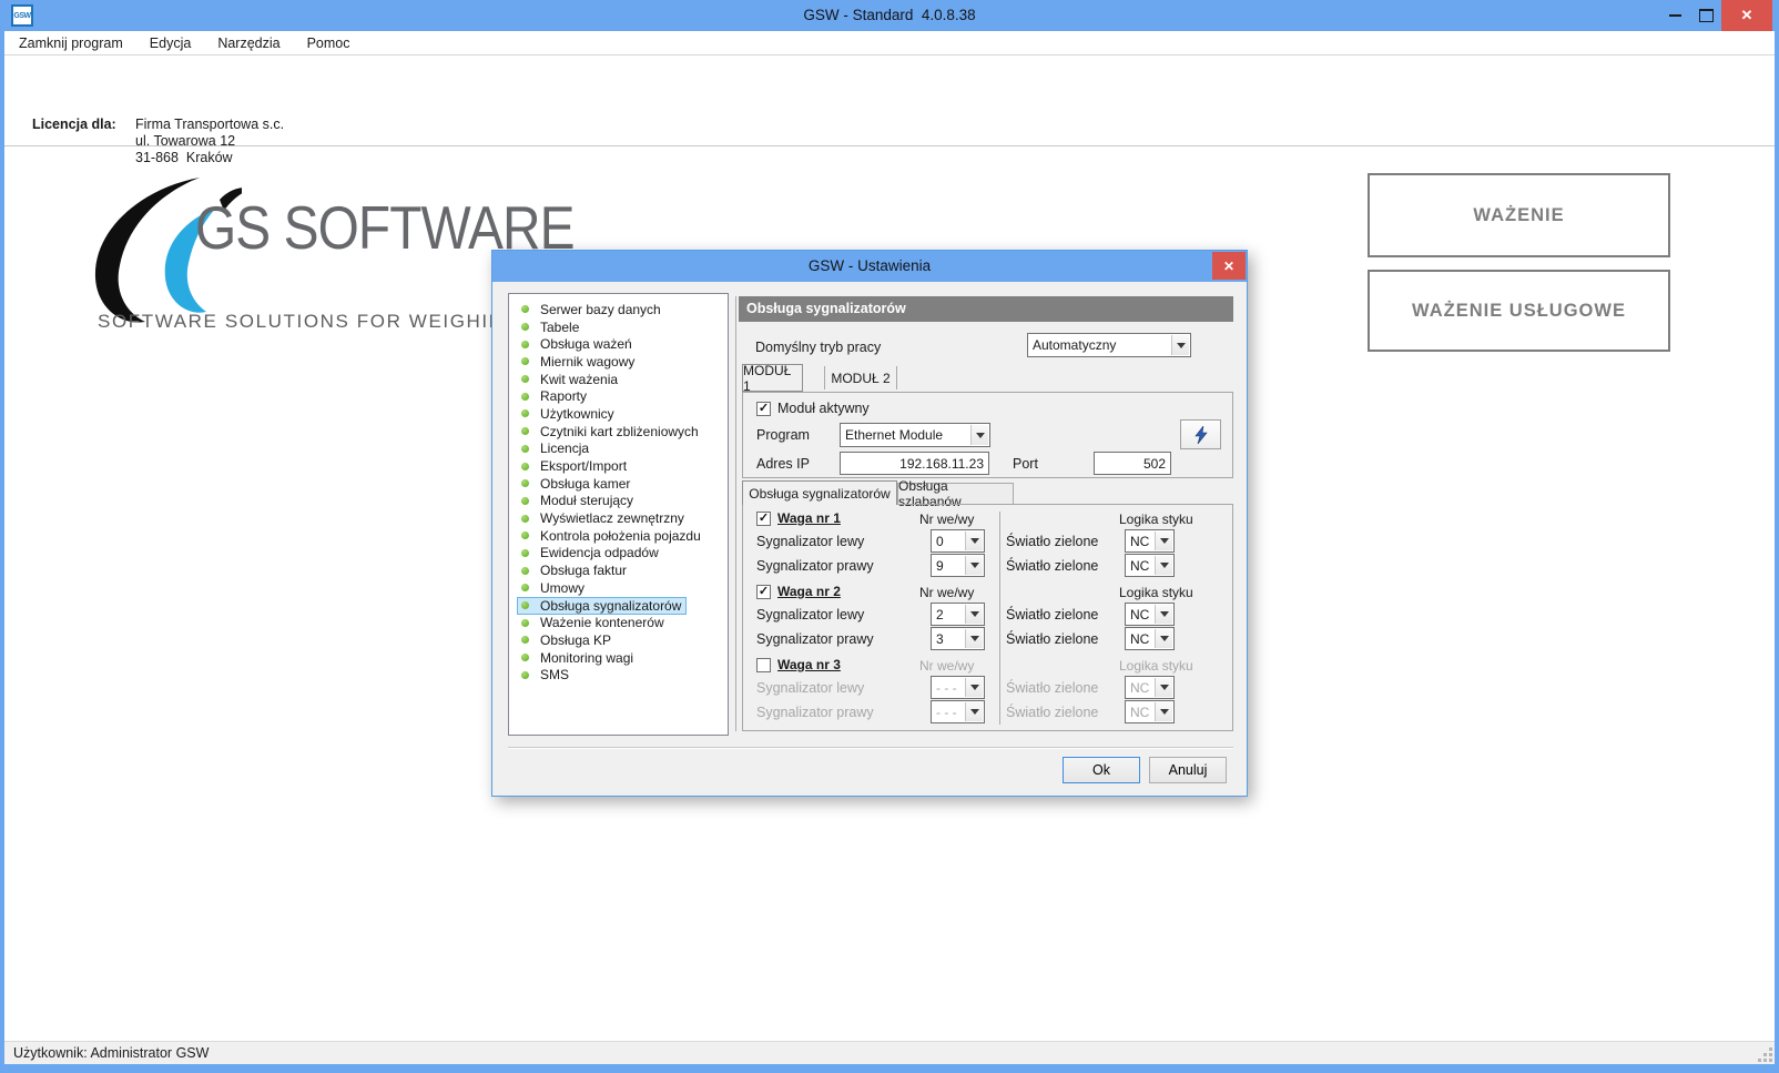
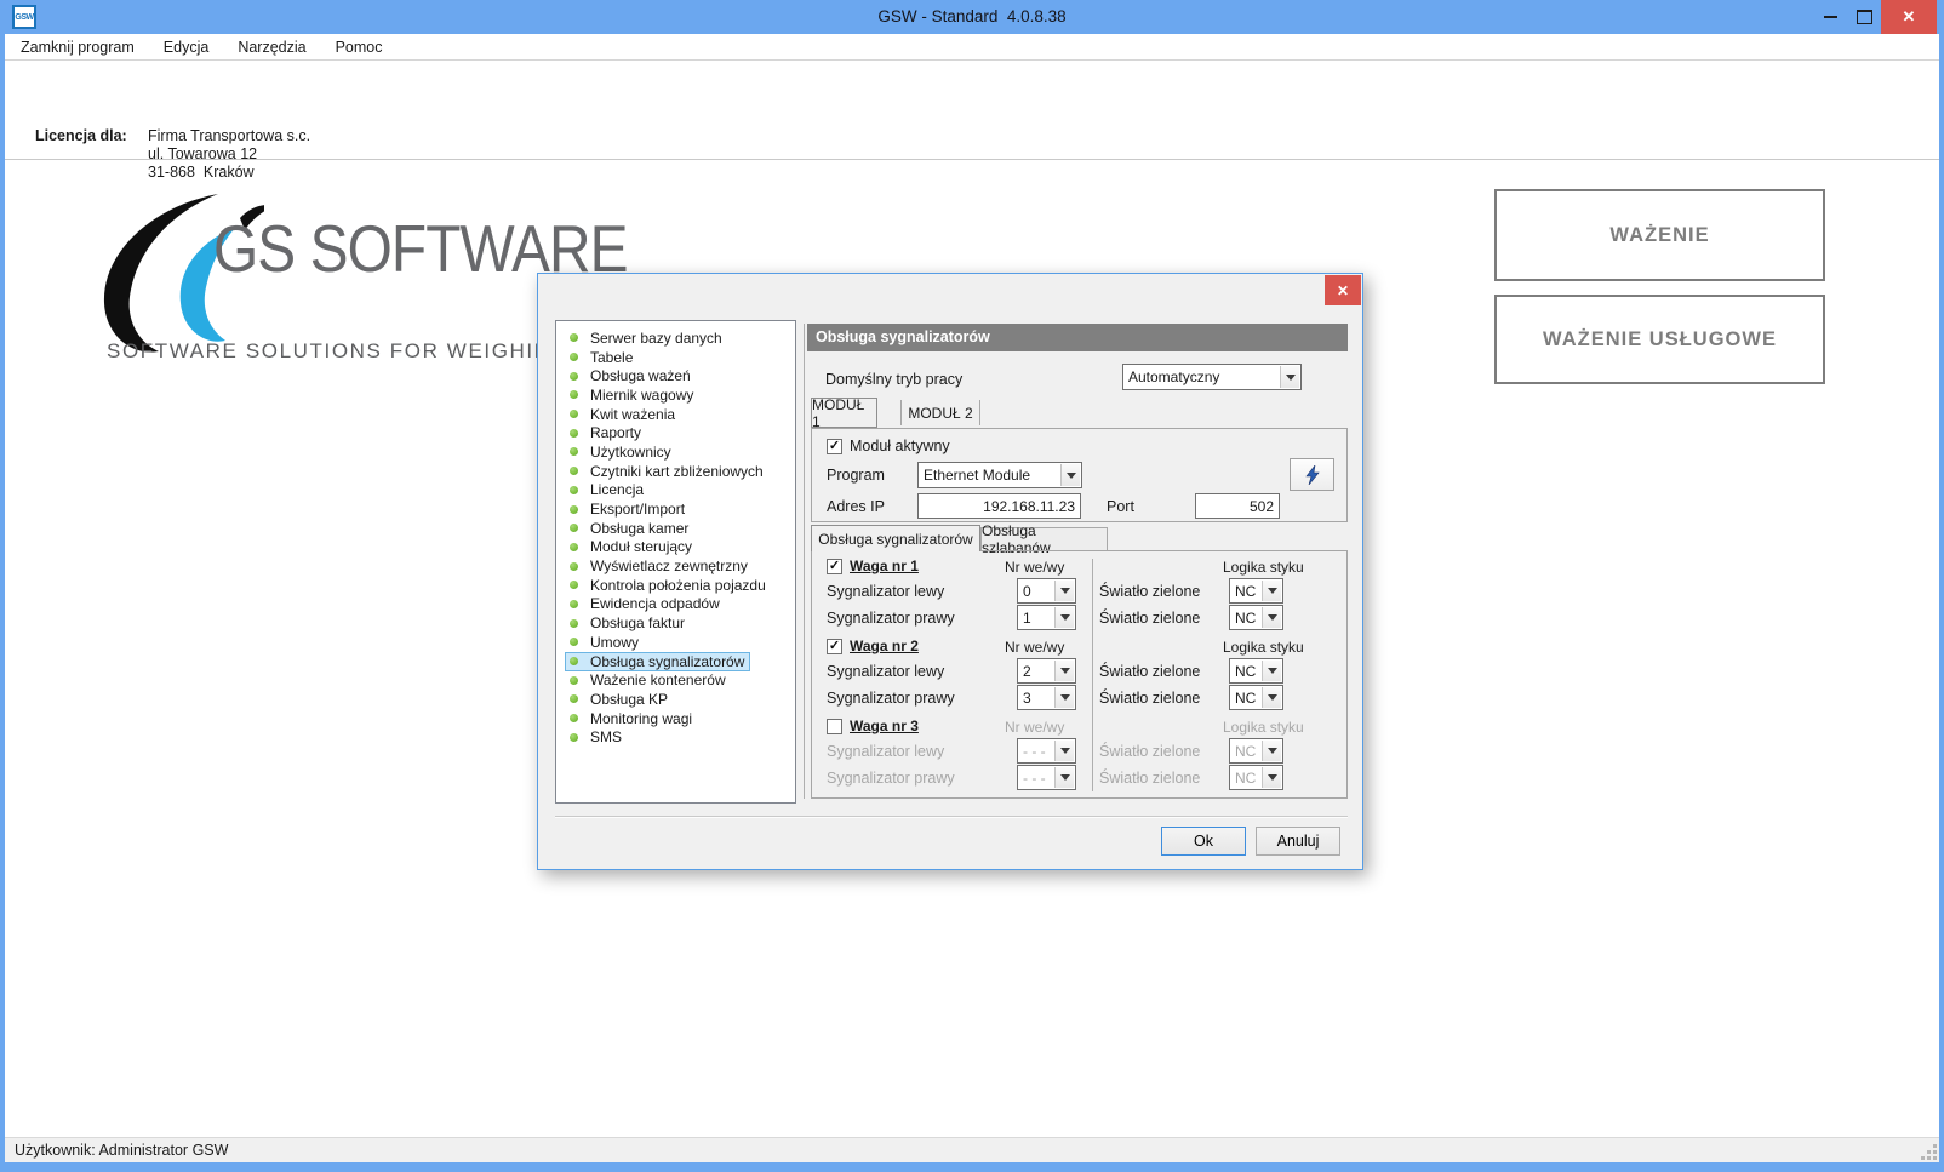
  GSW - Standard 4.0.8.38
  ✕
  Zamknij program
  Edycja
  Narzędzia
  Pomoc
  Licencja dla:
  Firma Transportowa s.c.
  ul. Towarowa 12
  31-868 Kraków
  GS SOFTWARE
  SOFTWARE SOLUTIONS FOR WEIGHI
  WAŻENIE
  WAŻENIE USŁUGOWE
- GSW - Ustawienia
  ✕
  Serwer bazy danych
  Tabele
  Obsługa ważeń
  Miernik wagowy
  Kwit ważenia
  Raporty
  Użytkownicy
  Czytniki kart zbliżeniowych
  Licencja
  Eksport/Import
  Obsługa kamer
  Moduł sterujący
  Wyświetlacz zewnętrzny
  Kontrola położenia pojazdu
  Ewidencja odpadów
  Obsługa faktur
  Umowy
  Obsługa sygnalizatorów
  Ważenie kontenerów
  Obsługa KP
  Monitoring wagi
  SMS
  Obsługa sygnalizatorów
  Domyślny tryb pracy
  Automatyczny
  MODUŁ 1
  MODUŁ 2
  ✓
  Moduł aktywny
  Program
  Ethernet Module
  Adres IP
  192.168.11.23
  Port
  502
  Obsługa sygnalizatorów
  Obsługa szlabanów
  ✓
  Waga nr 1
  Nr we/wy
  Logika styku
  Sygnalizator lewy
  0
  Światło zielone
  NC
  Sygnalizator prawy
- 9
+ 1
  Światło zielone
  NC
  ✓
  Waga nr 2
  Nr we/wy
  Logika styku
  Sygnalizator lewy
  2
  Światło zielone
  NC
  Sygnalizator prawy
  3
  Światło zielone
  NC
  Waga nr 3
  Nr we/wy
  Logika styku
  Sygnalizator lewy
  - - -
  Światło zielone
  NC
  Sygnalizator prawy
  - - -
  Światło zielone
  NC
  Ok
  Anuluj
  Użytkownik: Administrator GSW
